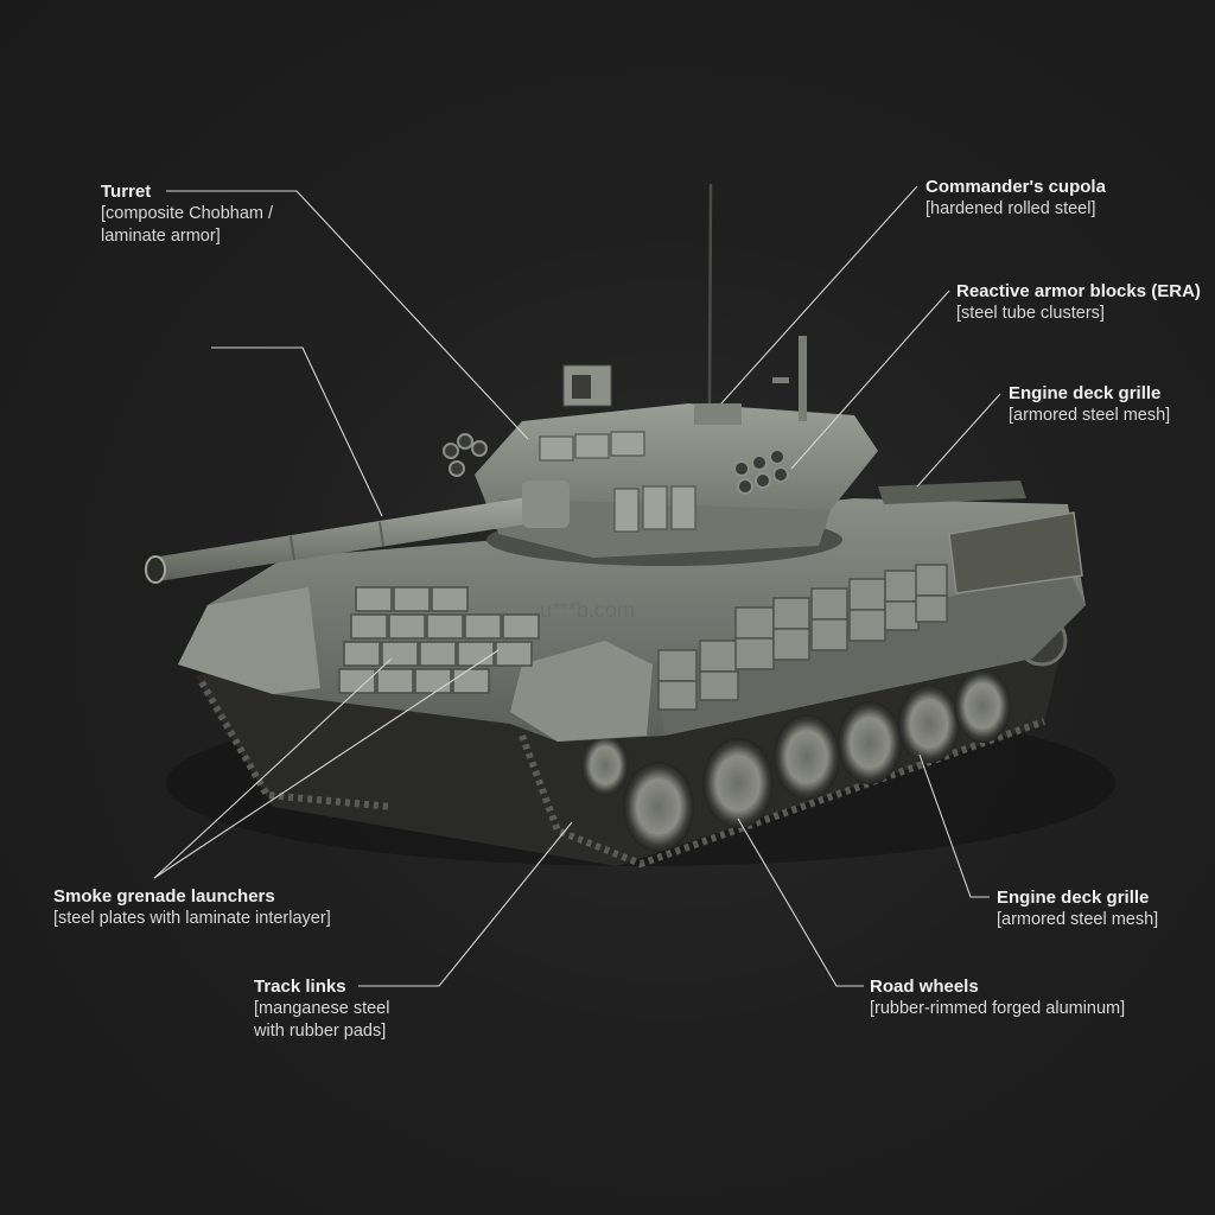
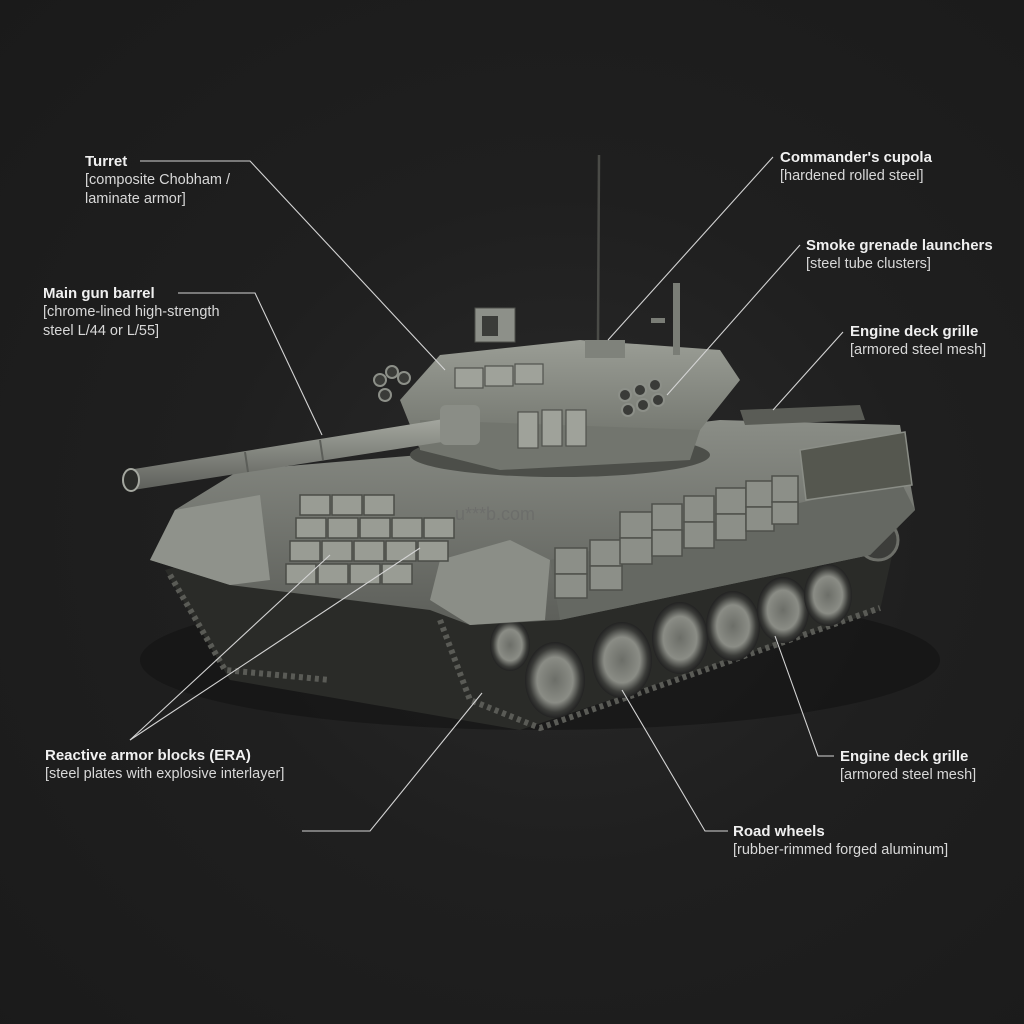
  Turret
  [composite Chobham /
  laminate armor]
+ Main gun barrel
+ [chrome-lined high-strength
+ steel L/44 or L/55]
  Commander's cupola
  [hardened rolled steel]
- Reactive armor blocks (ERA)
+ Smoke grenade launchers
  [steel tube clusters]
  Engine deck grille
  [armored steel mesh]
- Smoke grenade launchers
+ Reactive armor blocks (ERA)
- [steel plates with laminate interlayer]
+ [steel plates with explosive interlayer]
  Engine deck grille
  [armored steel mesh]
- Track links
- [manganese steel
- with rubber pads]
  Road wheels
  [rubber-rimmed forged aluminum]
